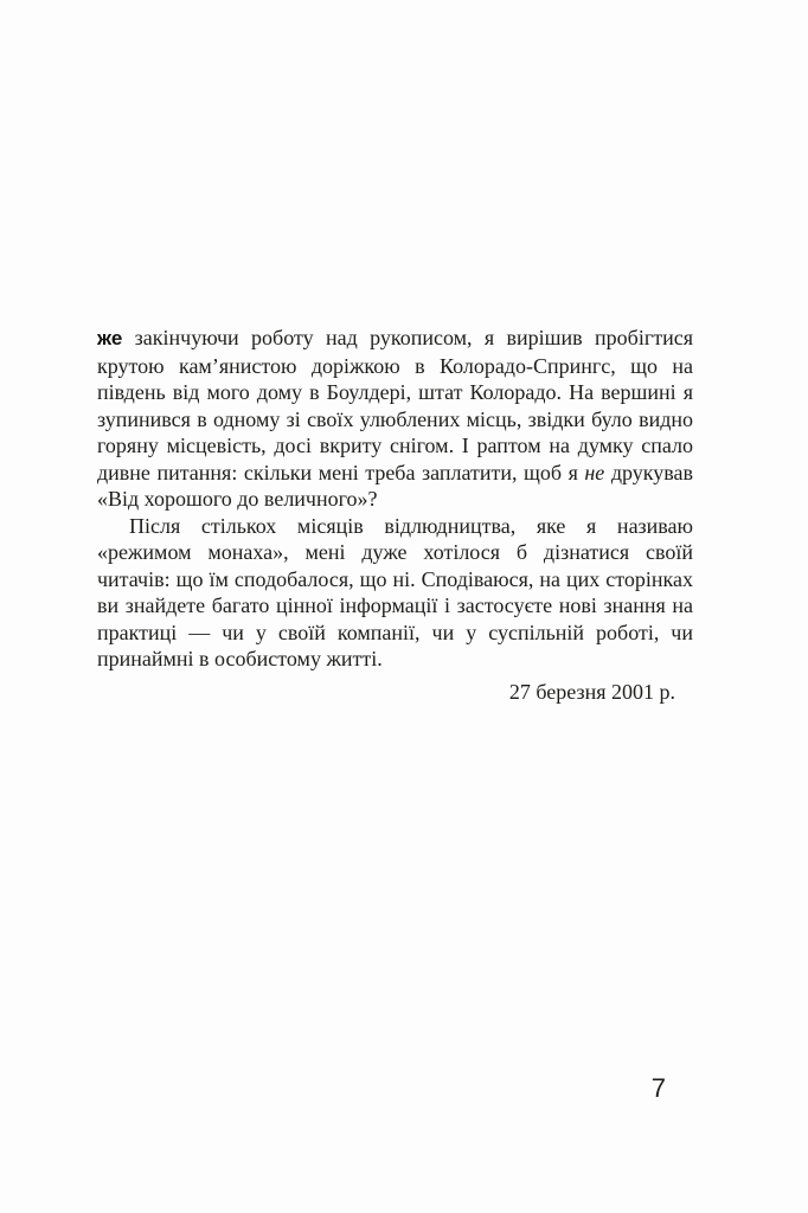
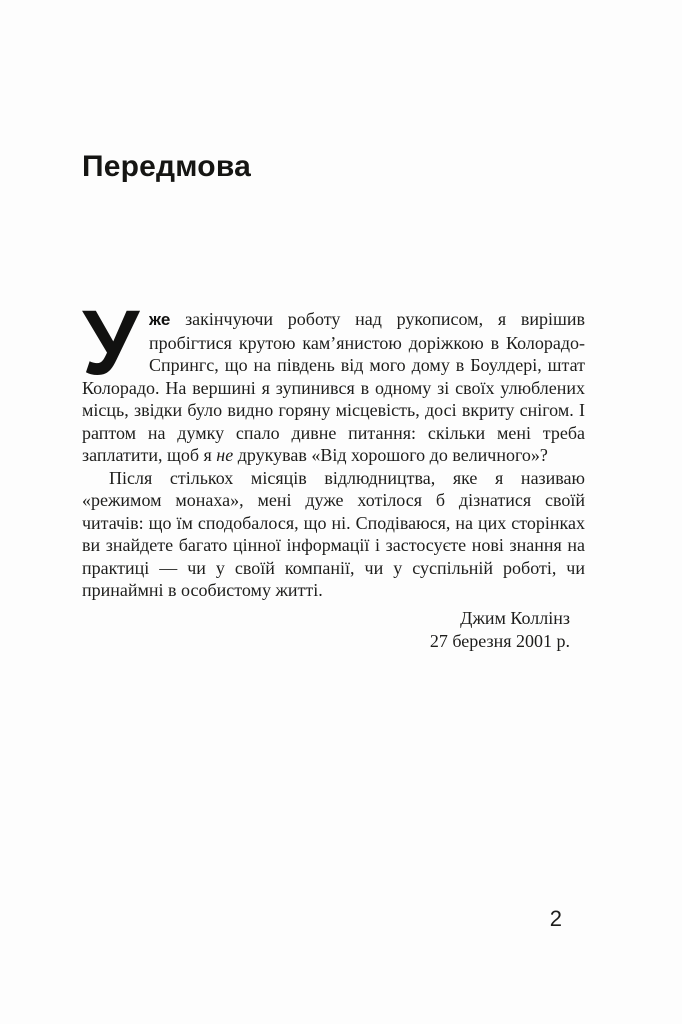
+ Передмова
+ У
  же закінчуючи роботу над рукописом, я вирішив пробігтися крутою кам’янистою доріжкою в Колорадо-Спрингс, що на південь від мого дому в Боулдері, штат Колорадо. На вершині я зупинився в одному зі своїх улюблених місць, звідки було видно горяну місцевість, досі вкриту снігом. І раптом на думку спало дивне питання: скільки мені треба заплатити, щоб я не друкував «Від хорошого до величного»?
  Після стількох місяців відлюдництва, яке я називаю «режимом монаха», мені дуже хотілося б дізнатися своїй читачів: що їм сподобалося, що ні. Сподіваюся, на цих сторінках ви знайдете багато цінної інформації і застосуєте нові знання на практиці — чи у своїй компанії, чи у суспільній роботі, чи принаймні в особистому житті.
+ Джим Коллінз
  27 березня 2001 р.
- 7
+ 2
